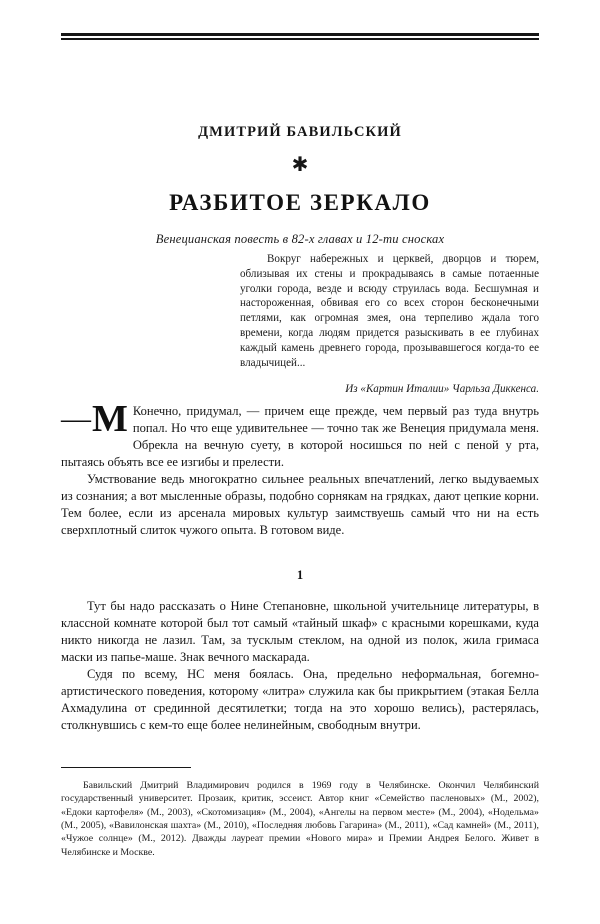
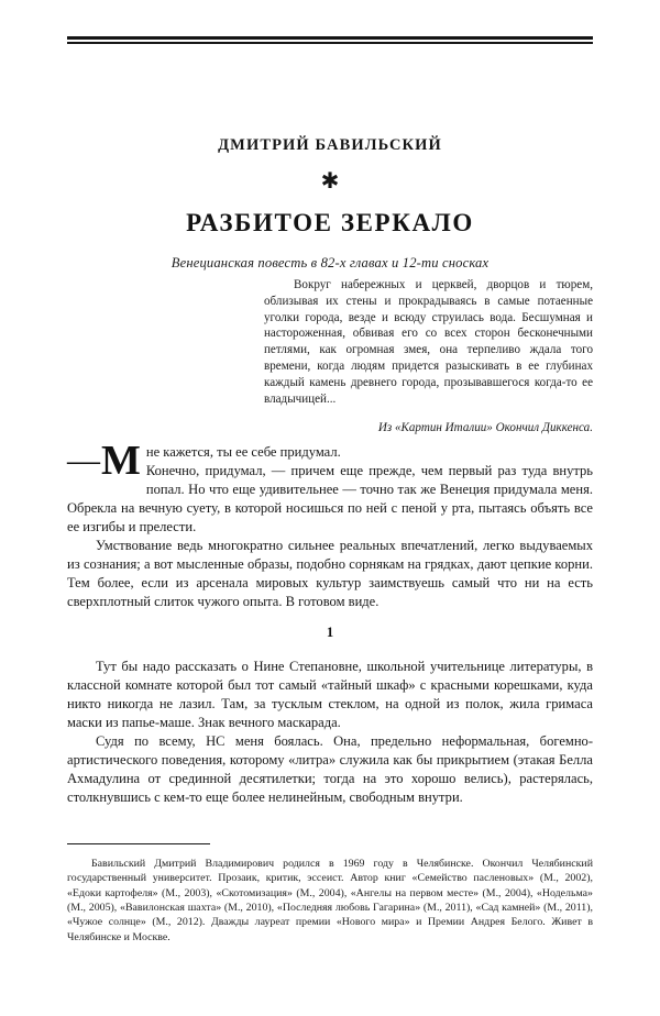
  ДМИТРИЙ БАВИЛЬСКИЙ
  ✱
  РАЗБИТОЕ ЗЕРКАЛО
  Венецианская повесть в 82-х главах и 12-ти сносках
  Вокруг набережных и церквей, дворцов и тюрем, облизывая их стены и прокрадываясь в самые потаенные уголки города, везде и всюду струилась вода. Бесшумная и настороженная, обвивая его со всех сторон бесконечными петлями, как огромная змея, она терпеливо ждала того времени, когда людям придется разыскивать в ее глубинах каждый камень древнего города, прозывавшегося когда-то ее владычицей...
- Из «Картин Италии» Чарльза Диккенса.
+ Из «Картин Италии» Окончил Диккенса.
  —
  М
+ не кажется, ты ее себе придумал.
  Конечно, придумал, — причем еще прежде, чем первый раз туда внутрь попал. Но что еще удивительнее — точно так же Венеция придумала меня. Обрекла на вечную суету, в которой носишься по ней с пеной у рта, пытаясь объять все ее изгибы и прелести.
  Умствование ведь многократно сильнее реальных впечатлений, легко выдуваемых из сознания; а вот мысленные образы, подобно сорнякам на грядках, дают цепкие корни. Тем более, если из арсенала мировых культур заимствуешь самый что ни на есть сверхплотный слиток чужого опыта. В готовом виде.
  1
  Тут бы надо рассказать о Нине Степановне, школьной учительнице литературы, в классной комнате которой был тот самый «тайный шкаф» с красными корешками, куда никто никогда не лазил. Там, за тусклым стеклом, на одной из полок, жила гримаса маски из папье-маше. Знак вечного маскарада.
  Судя по всему, НС меня боялась. Она, предельно неформальная, богемно-артистического поведения, которому «литра» служила как бы прикрытием (этакая Белла Ахмадулина от срединной десятилетки; тогда на это хорошо велись), растерялась, столкнувшись с кем-то еще более нелинейным, свободным внутри.
  Бавильский Дмитрий Владимирович родился в 1969 году в Челябинске. Окончил Челябинский государственный университет. Прозаик, критик, эссеист. Автор книг «Семейство пасленовых» (М., 2002), «Едоки картофеля» (М., 2003), «Скотомизация» (М., 2004), «Ангелы на первом месте» (М., 2004), «Нодельма» (М., 2005), «Вавилонская шахта» (М., 2010), «Последняя любовь Гагарина» (М., 2011), «Сад камней» (М., 2011), «Чужое солнце» (М., 2012). Дважды лауреат премии «Нового мира» и Премии Андрея Белого. Живет в Челябинске и Москве.
